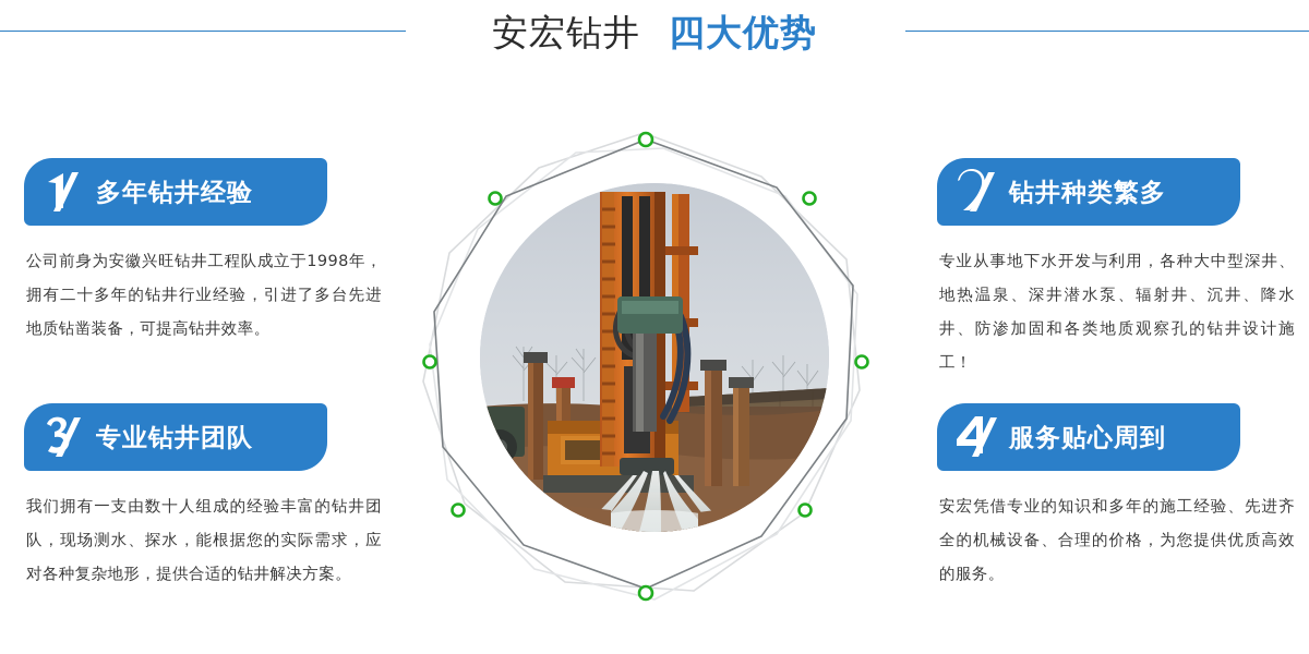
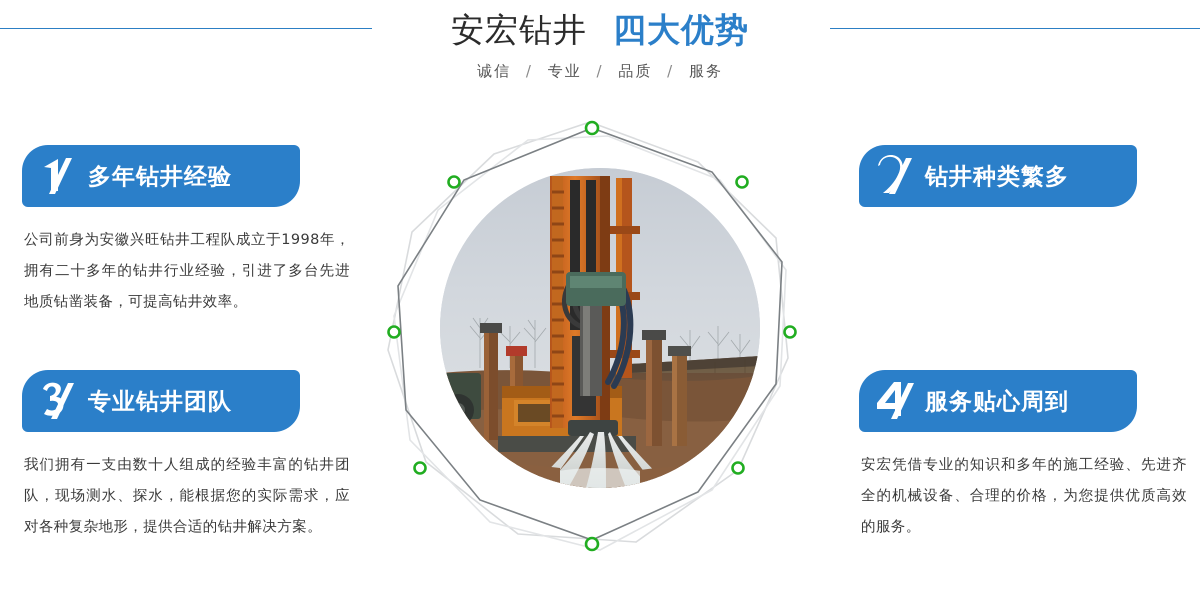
  安宏钻井 四大优势
+ 诚信 / 专业 / 品质 / 服务
  多年钻井经验
  公司前身为安徽兴旺钻井工程队成立于1998年，拥有二十多年的钻井行业经验，引进了多台先进地质钻凿装备，可提高钻井效率。
  专业钻井团队
  我们拥有一支由数十人组成的经验丰富的钻井团队，现场测水、探水，能根据您的实际需求，应对各种复杂地形，提供合适的钻井解决方案。
  钻井种类繁多
- 专业从事地下水开发与利用，各种大中型深井、地热温泉、深井潜水泵、辐射井、沉井、降水井、防渗加固和各类地质观察孔的钻井设计施工！
  服务贴心周到
  安宏凭借专业的知识和多年的施工经验、先进齐全的机械设备、合理的价格，为您提供优质高效的服务。
